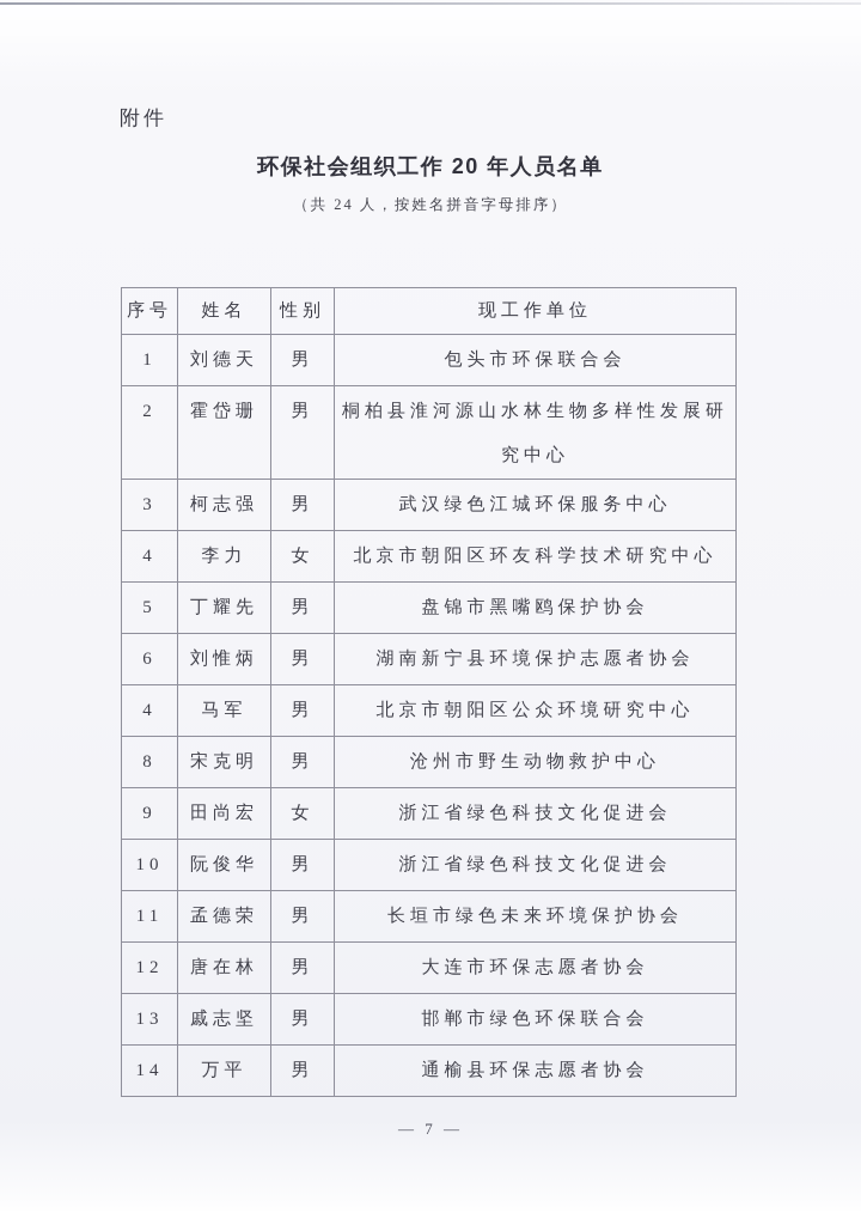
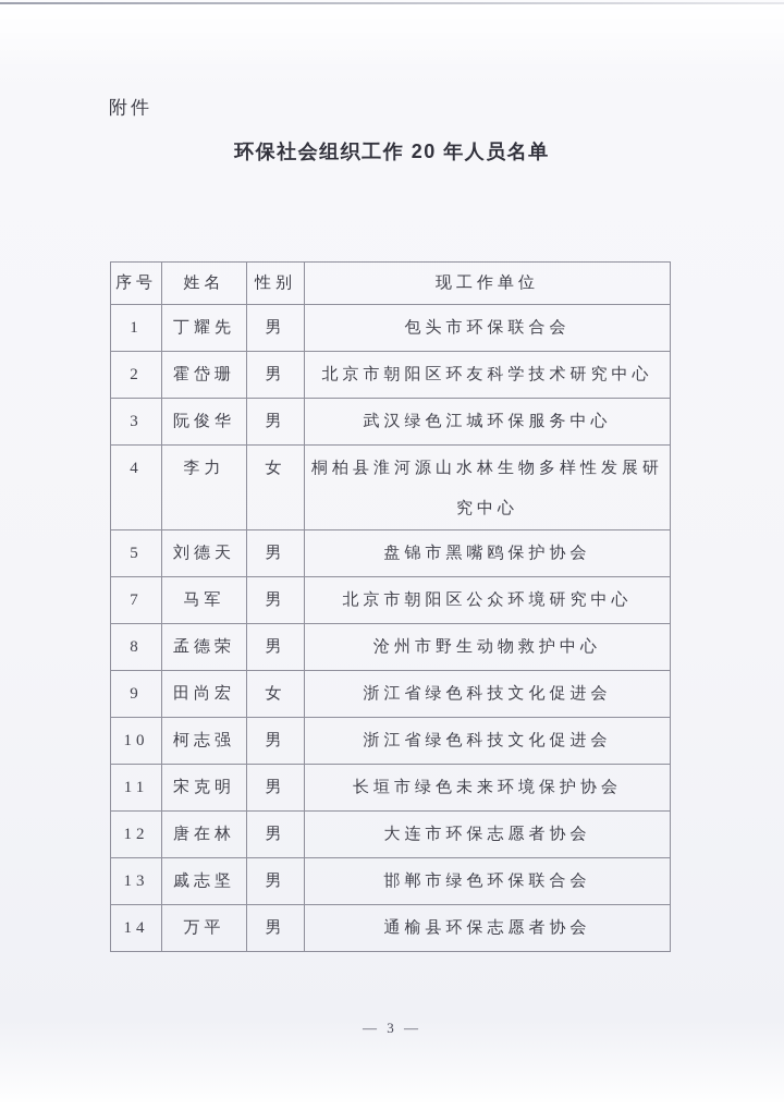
  附件
  环保社会组织工作 20 年人员名单
- （共 24 人，按姓名拼音字母排序）
  序号	姓名	性别	现工作单位
- 1	刘德天	男	包头市环保联合会
+ 1	丁耀先	男	包头市环保联合会
- 2	霍岱珊	男	桐柏县淮河源山水林生物多样性发展研究中心
+ 2	霍岱珊	男	北京市朝阳区环友科学技术研究中心
- 3	柯志强	男	武汉绿色江城环保服务中心
+ 3	阮俊华	男	武汉绿色江城环保服务中心
- 4	李力	女	北京市朝阳区环友科学技术研究中心
+ 4	李力	女	桐柏县淮河源山水林生物多样性发展研究中心
- 5	丁耀先	男	盘锦市黑嘴鸥保护协会
+ 5	刘德天	男	盘锦市黑嘴鸥保护协会
- 6	刘惟炳	男	湖南新宁县环境保护志愿者协会
- 4	马军	男	北京市朝阳区公众环境研究中心
+ 7	马军	男	北京市朝阳区公众环境研究中心
- 8	宋克明	男	沧州市野生动物救护中心
+ 8	孟德荣	男	沧州市野生动物救护中心
  9	田尚宏	女	浙江省绿色科技文化促进会
- 10	阮俊华	男	浙江省绿色科技文化促进会
+ 10	柯志强	男	浙江省绿色科技文化促进会
- 11	孟德荣	男	长垣市绿色未来环境保护协会
+ 11	宋克明	男	长垣市绿色未来环境保护协会
  12	唐在林	男	大连市环保志愿者协会
  13	戚志坚	男	邯郸市绿色环保联合会
  14	万平	男	通榆县环保志愿者协会
- — 7 —
+ — 3 —
